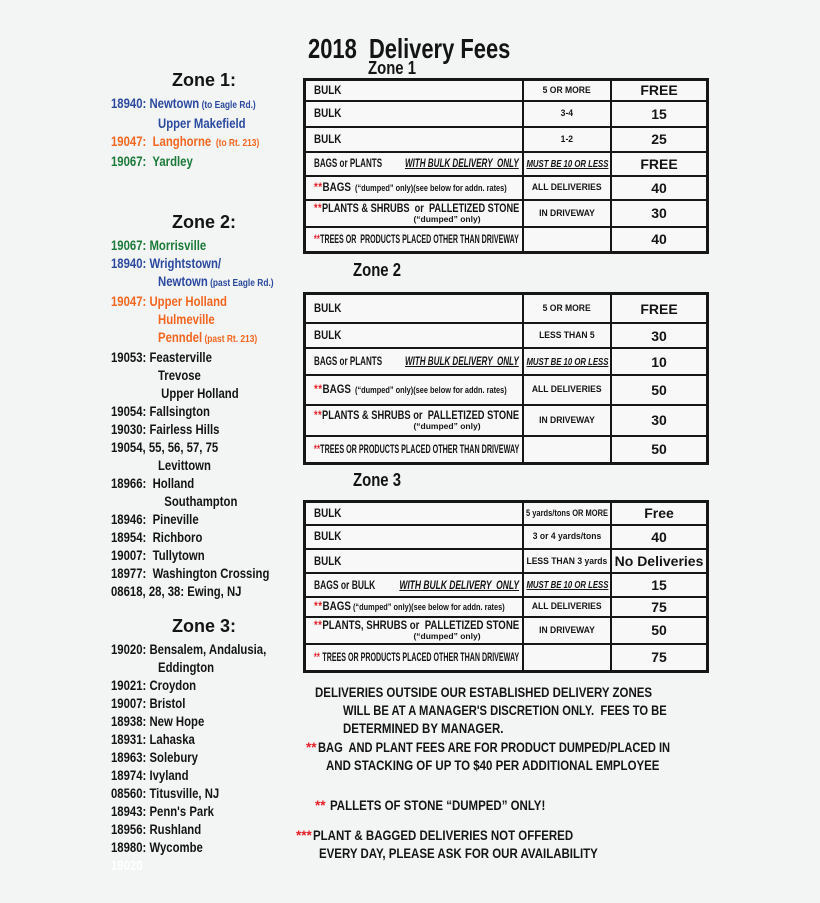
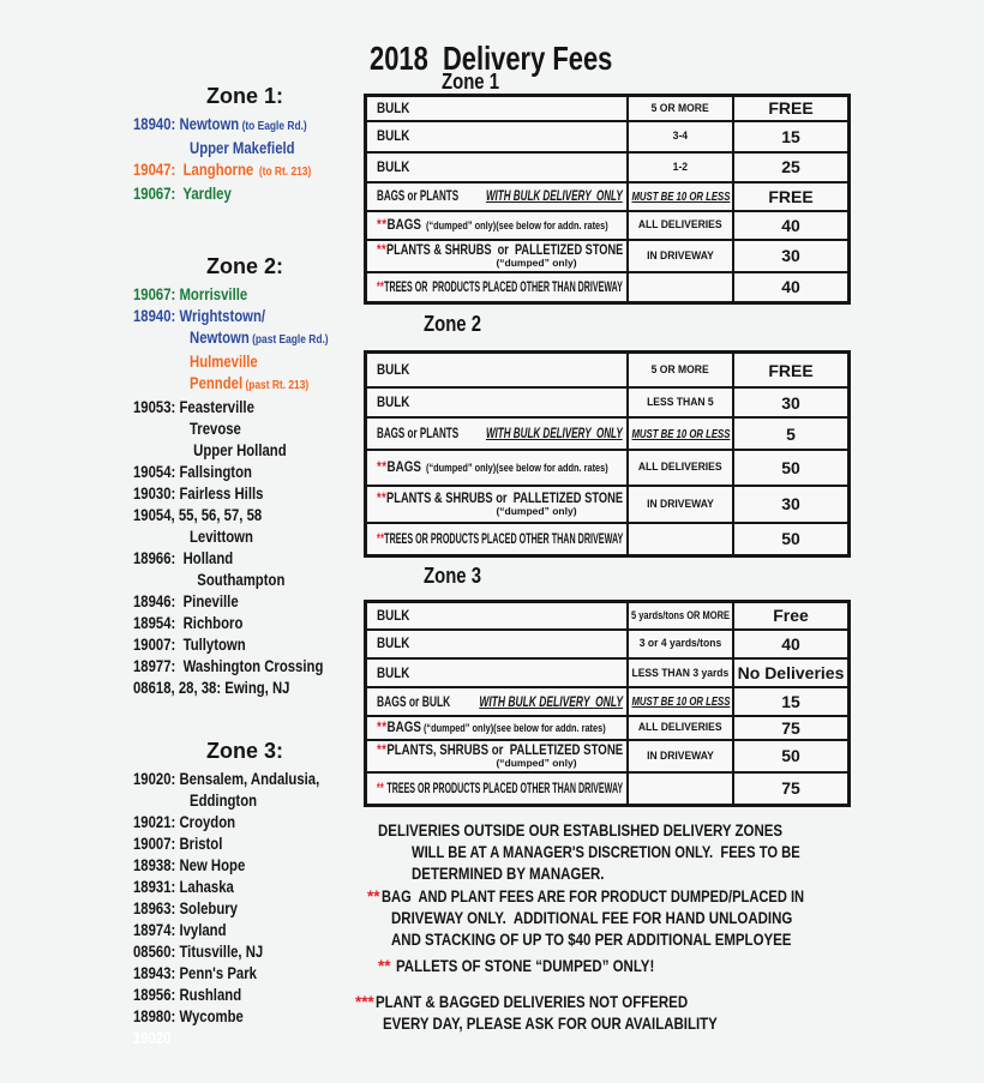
  2018 Delivery Fees
  Zone 1:
  18940: Newtown (to Eagle Rd.)
  Upper Makefield
  19047: Langhorne (to Rt. 213)
  19067: Yardley
  Zone 2:
  19067: Morrisville
  18940: Wrightstown/
  Newtown (past Eagle Rd.)
- 19047: Upper Holland
  Hulmeville
  Penndel (past Rt. 213)
  19053: Feasterville
  Trevose
  Upper Holland
  19054: Fallsington
  19030: Fairless Hills
- 19054, 55, 56, 57, 75
+ 19054, 55, 56, 57, 58
  Levittown
  18966: Holland
  Southampton
  18946: Pineville
  18954: Richboro
  19007: Tullytown
  18977: Washington Crossing
  08618, 28, 38: Ewing, NJ
  Zone 3:
  19020: Bensalem, Andalusia,
  Eddington
  19021: Croydon
  19007: Bristol
  18938: New Hope
  18931: Lahaska
  18963: Solebury
  18974: Ivyland
  08560: Titusville, NJ
  18943: Penn's Park
  18956: Rushland
  18980: Wycombe
  Zone 1
  BULK
  5 OR MORE
  FREE
  BULK
  3-4
  15
  BULK
  1-2
  25
  BAGS or PLANTS WITH BULK DELIVERY ONLY
  MUST BE 10 OR LESS
  FREE
  **BAGS (“dumped” only)(see below for addn. rates)
  ALL DELIVERIES
  40
  **PLANTS & SHRUBS or PALLETIZED STONE
  (“dumped” only)
  IN DRIVEWAY
  30
  **TREES OR PRODUCTS PLACED OTHER THAN DRIVEWAY
  40
  Zone 2
  BULK
  5 OR MORE
  FREE
  BULK
  LESS THAN 5
  30
  BAGS or PLANTS WITH BULK DELIVERY ONLY
  MUST BE 10 OR LESS
- 10
+ 5
  **BAGS (“dumped” only)(see below for addn. rates)
  ALL DELIVERIES
  50
  **PLANTS & SHRUBS or PALLETIZED STONE
  (“dumped” only)
  IN DRIVEWAY
  30
  **TREES OR PRODUCTS PLACED OTHER THAN DRIVEWAY
  50
  Zone 3
  BULK
  5 yards/tons OR MORE
  Free
  BULK
  3 or 4 yards/tons
  40
  BULK
  LESS THAN 3 yards
  No Deliveries
  BAGS or BULK WITH BULK DELIVERY ONLY
  MUST BE 10 OR LESS
  15
  **BAGS (“dumped” only)(see below for addn. rates)
  ALL DELIVERIES
  75
  **PLANTS, SHRUBS or PALLETIZED STONE
  (“dumped” only)
  IN DRIVEWAY
  50
  ** TREES OR PRODUCTS PLACED OTHER THAN DRIVEWAY
  75
  DELIVERIES OUTSIDE OUR ESTABLISHED DELIVERY ZONES
  WILL BE AT A MANAGER'S DISCRETION ONLY. FEES TO BE
  DETERMINED BY MANAGER.
  **
  BAG AND PLANT FEES ARE FOR PRODUCT DUMPED/PLACED IN
+ DRIVEWAY ONLY. ADDITIONAL FEE FOR HAND UNLOADING
  AND STACKING OF UP TO $40 PER ADDITIONAL EMPLOYEE
  **
  PALLETS OF STONE “DUMPED” ONLY!
  ***
  PLANT & BAGGED DELIVERIES NOT OFFERED
  EVERY DAY, PLEASE ASK FOR OUR AVAILABILITY
